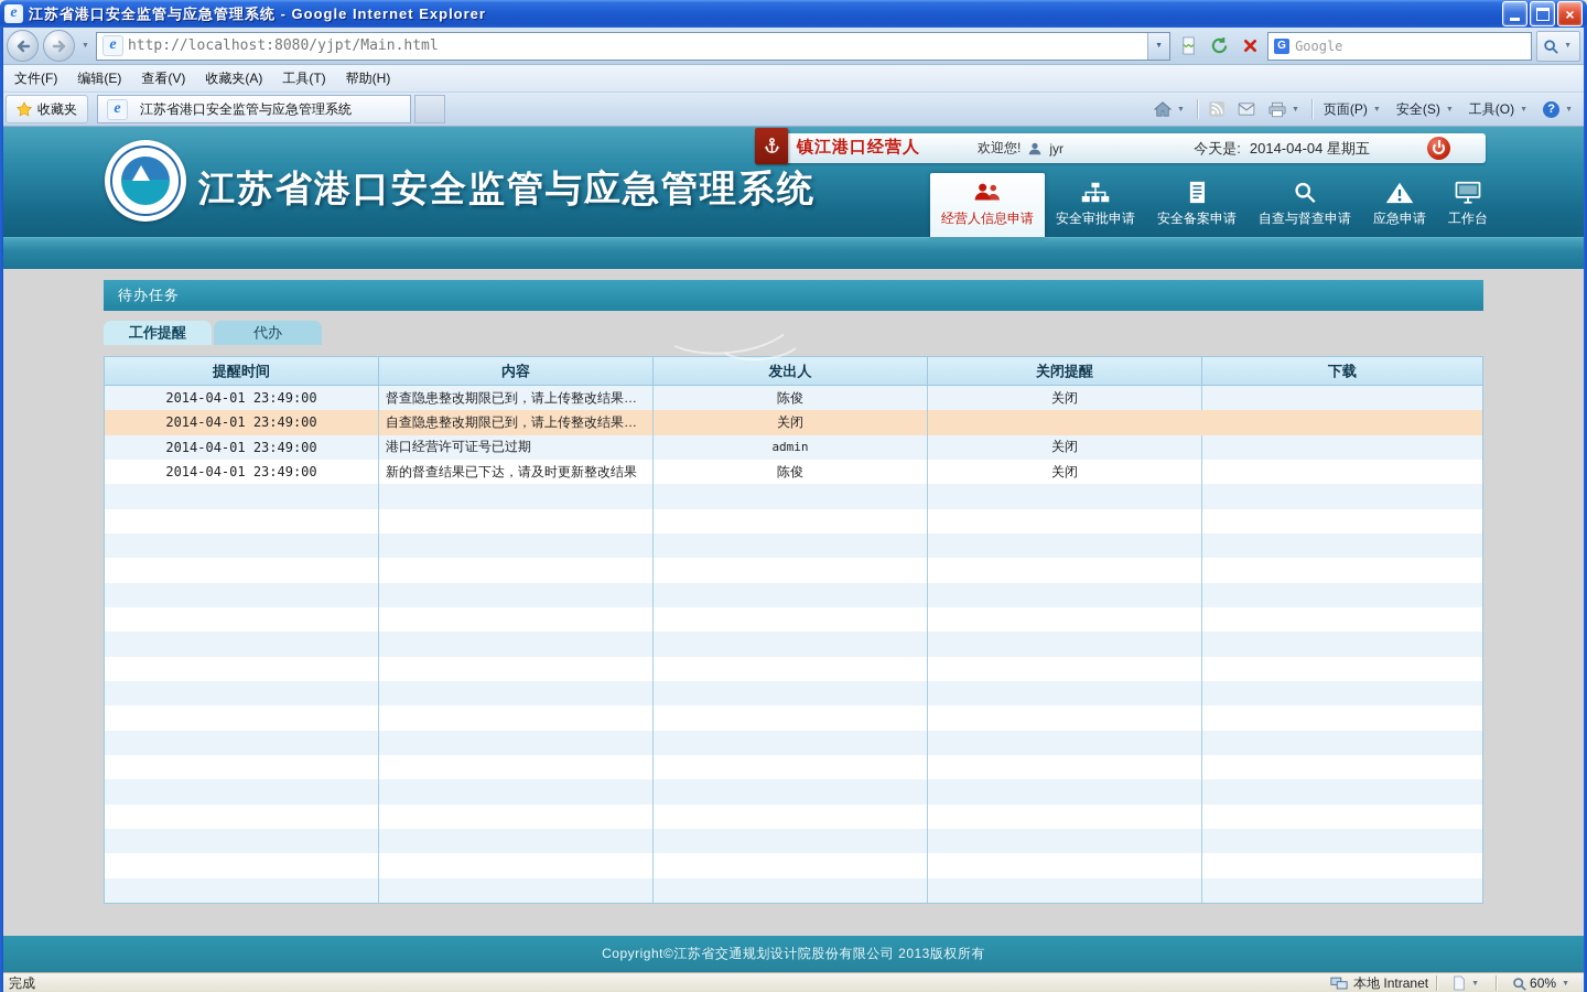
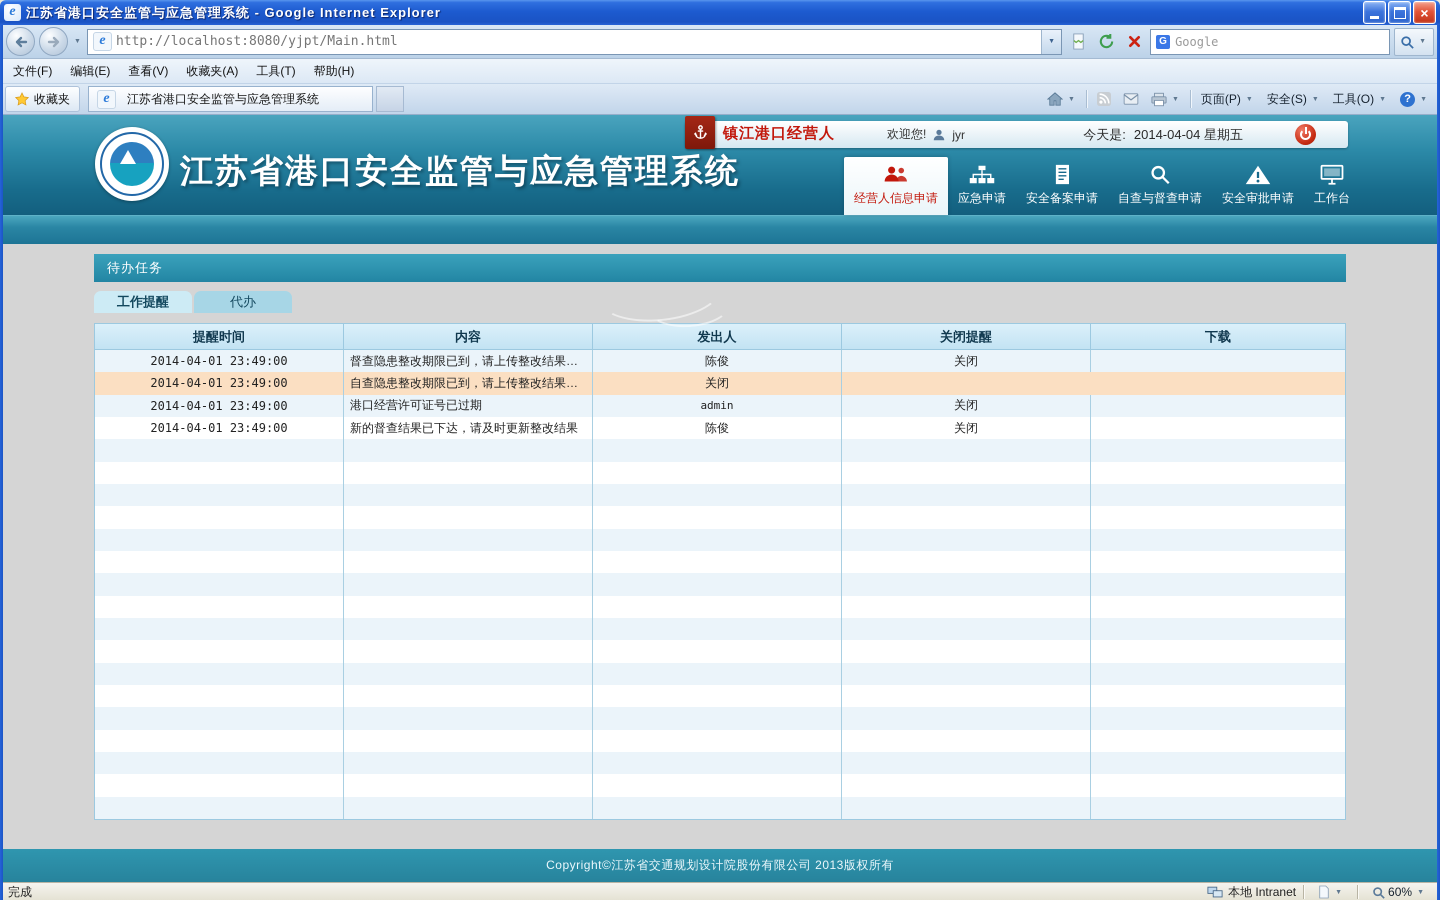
  e
  江苏省港口安全监管与应急管理系统 - Google Internet Explorer
  ×
  e
  http://localhost:8080/yjpt/Main.html
  G
  Google
  文件(F)
  编辑(E)
  查看(V)
  收藏夹(A)
  工具(T)
  帮助(H)
  收藏夹
  e
  江苏省港口安全监管与应急管理系统
  页面(P)
  安全(S)
  工具(O)
  ?
  镇江港口经营人
  欢迎您!
  jyr
  今天是:
  2014-04-04 星期五
  江苏省港口安全监管与应急管理系统
  经营人信息申请
- 安全审批申请
+ 应急申请
  安全备案申请
  自查与督查申请
- 应急申请
+ 安全审批申请
  工作台
  待办任务
  工作提醒
  代办
  提醒时间
  内容
  发出人
  关闭提醒
  下载
  2014-04-01 23:49:00
  督查隐患整改期限已到，请上传整改结果…
  陈俊
  关闭
  2014-04-01 23:49:00
  自查隐患整改期限已到，请上传整改结果…
  关闭
  2014-04-01 23:49:00
  港口经营许可证号已过期
  admin
  关闭
  2014-04-01 23:49:00
  新的督查结果已下达，请及时更新整改结果
  陈俊
  关闭
  Copyright©江苏省交通规划设计院股份有限公司 2013版权所有
  完成
  本地 Intranet
  60%
